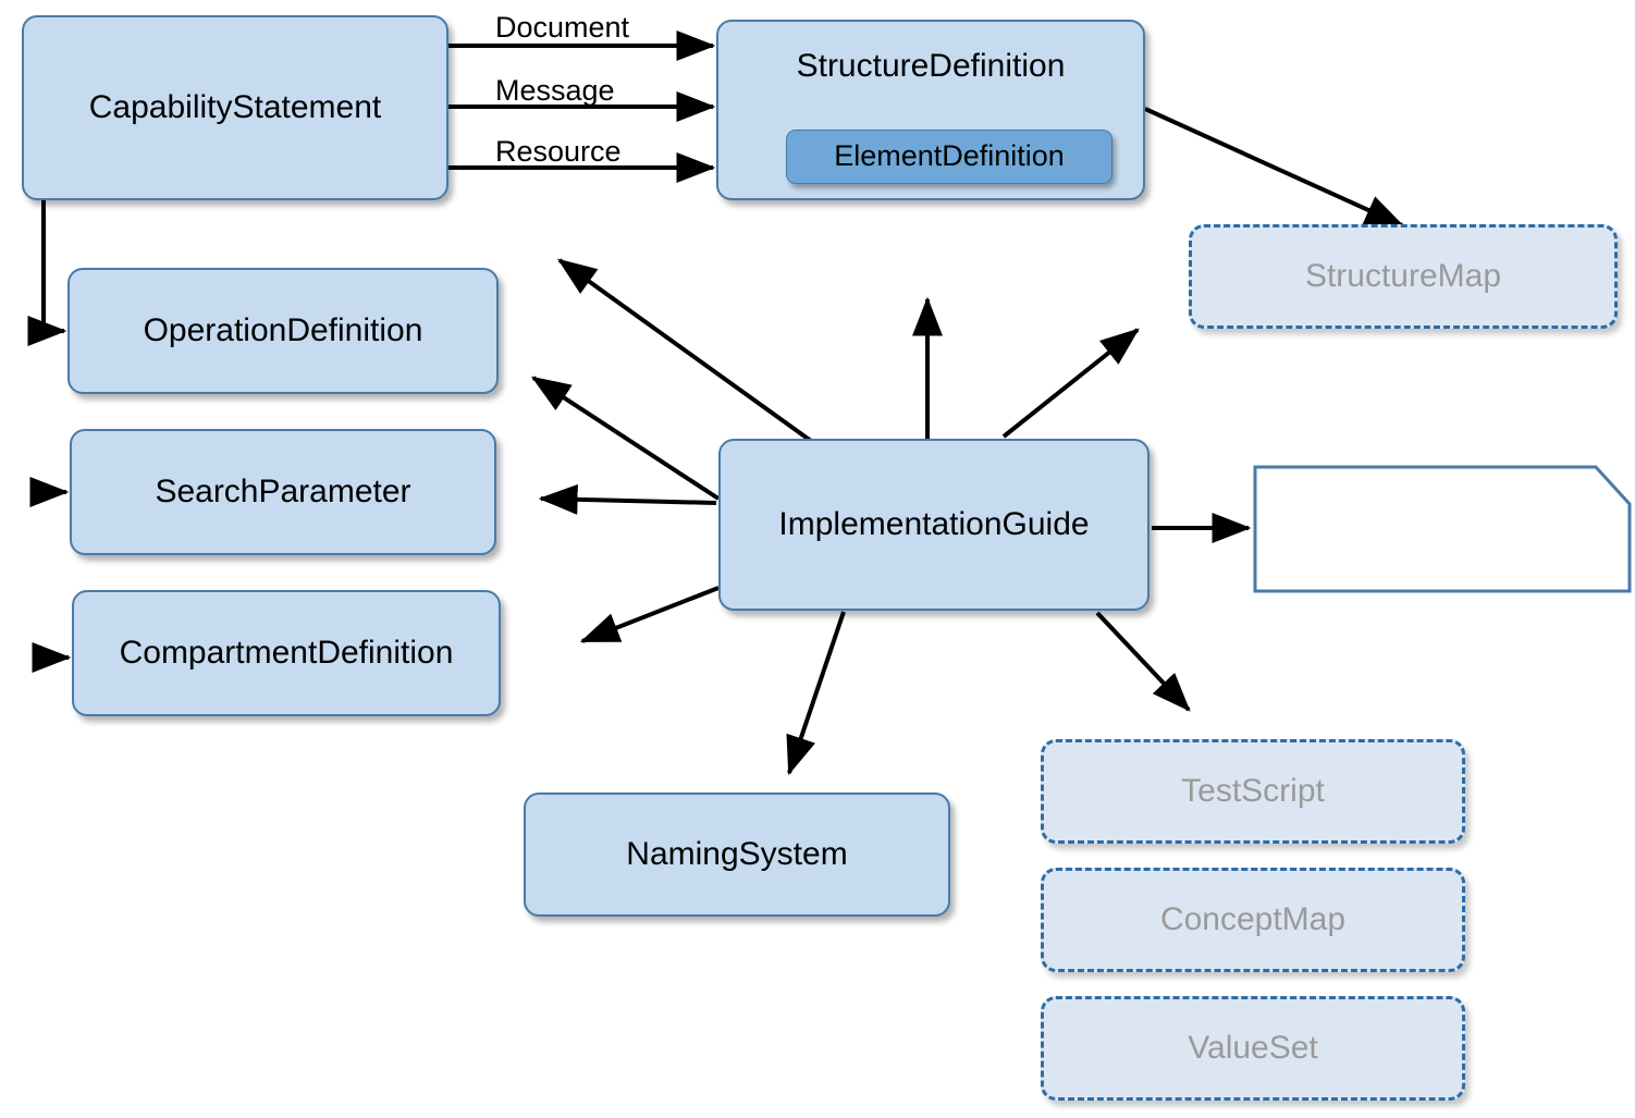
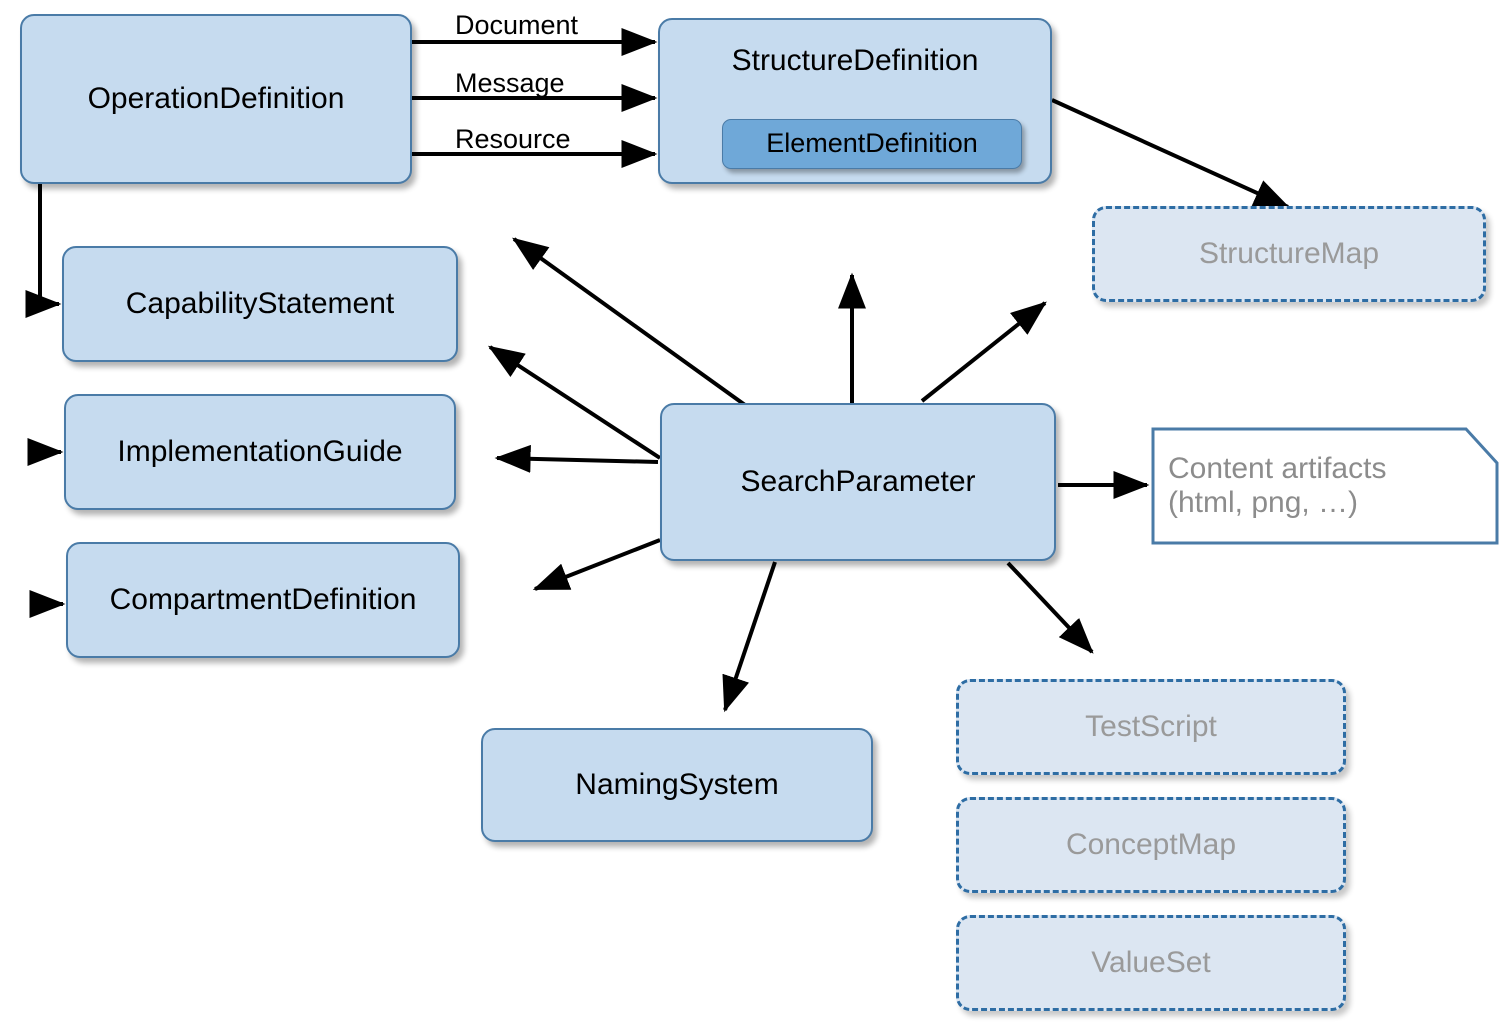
- CapabilityStatement
+ OperationDefinition
  StructureDefinition
  ElementDefinition
- OperationDefinition
+ CapabilityStatement
- SearchParameter
+ ImplementationGuide
  CompartmentDefinition
- ImplementationGuide
+ SearchParameter
  NamingSystem
  StructureMap
  TestScript
  ConceptMap
  ValueSet
+ Content artifacts
+ (html, png, …)
  Document
  Message
  Resource
